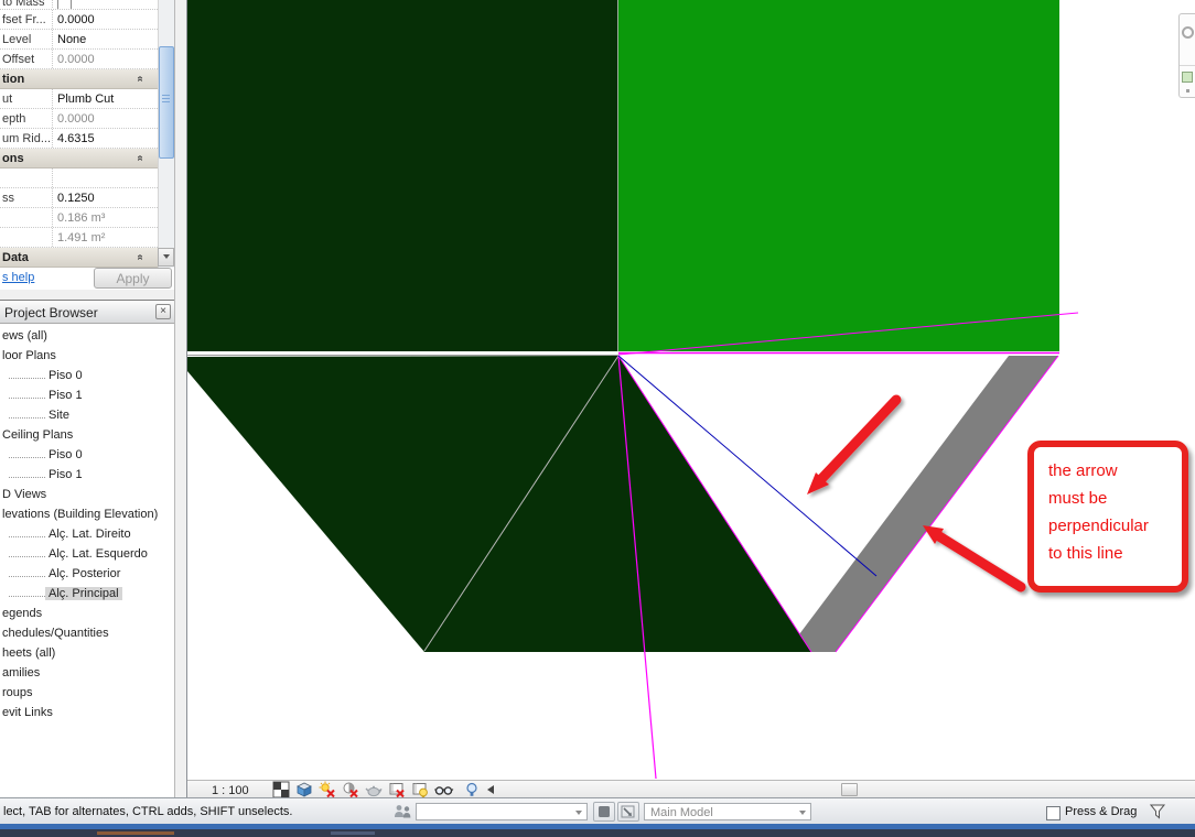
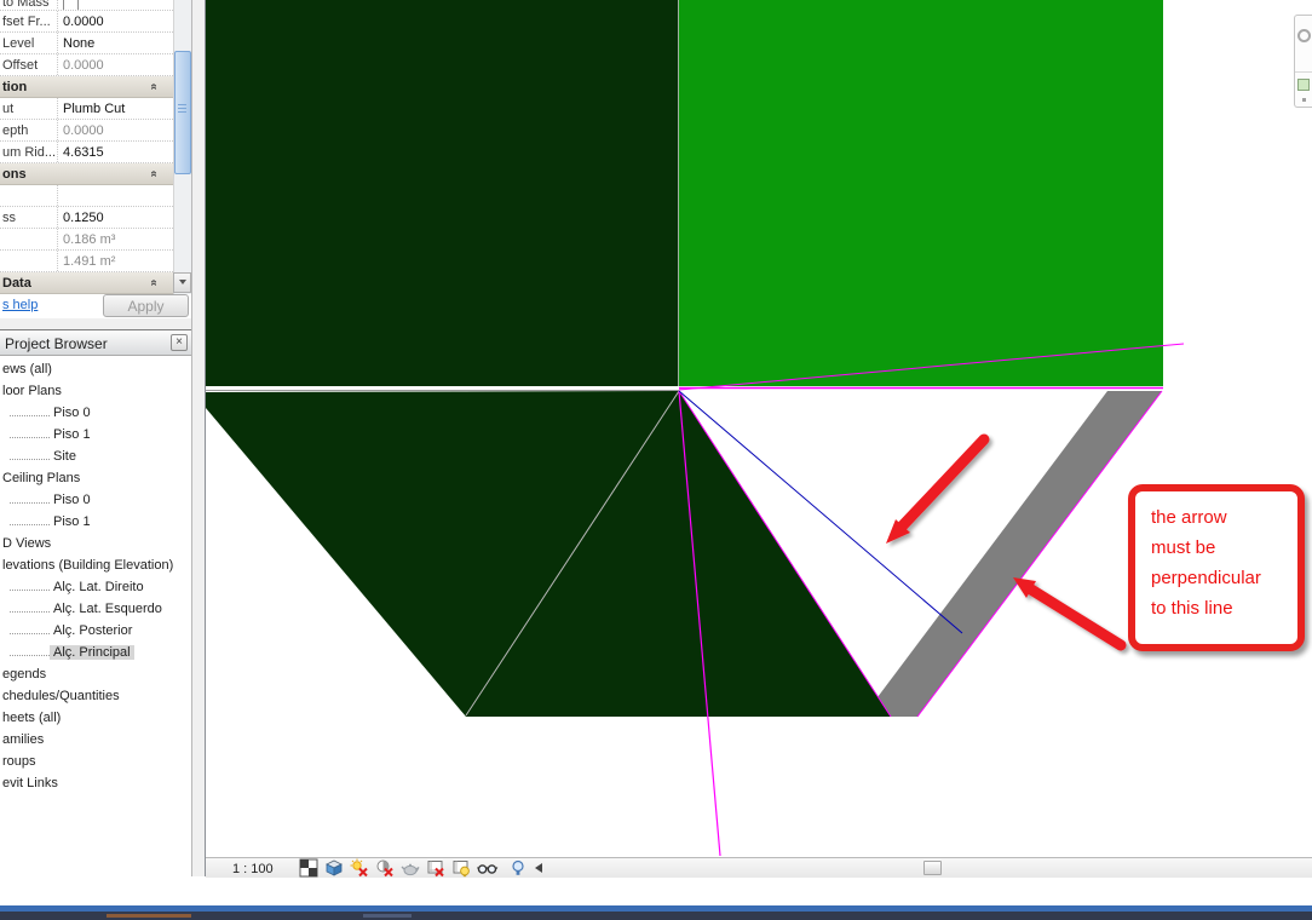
  to Mass
  fset Fr...
  0.0000
  Level
  None
  Offset
  0.0000
  tion
  ut
  Plumb Cut
  epth
  0.0000
  um Rid...
  4.6315
  ons
  ss
  0.1250
  0.186 m³
  1.491 m²
  Data
  s help
  Apply
  Project Browser
  ×
  ews (all)
  loor Plans
  Piso 0
  Piso 1
  Site
  Ceiling Plans
  Piso 0
  Piso 1
  D Views
  levations (Building Elevation)
  Alç. Lat. Direito
  Alç. Lat. Esquerdo
  Alç. Posterior
  Alç. Principal
  egends
  chedules/Quantities
  heets (all)
  amilies
  roups
  evit Links
  the arrow
  must be
  perpendicular
  to this line
  1 : 100
- lect, TAB for alternates, CTRL adds, SHIFT unselects.
- Main Model
- Press & Drag
